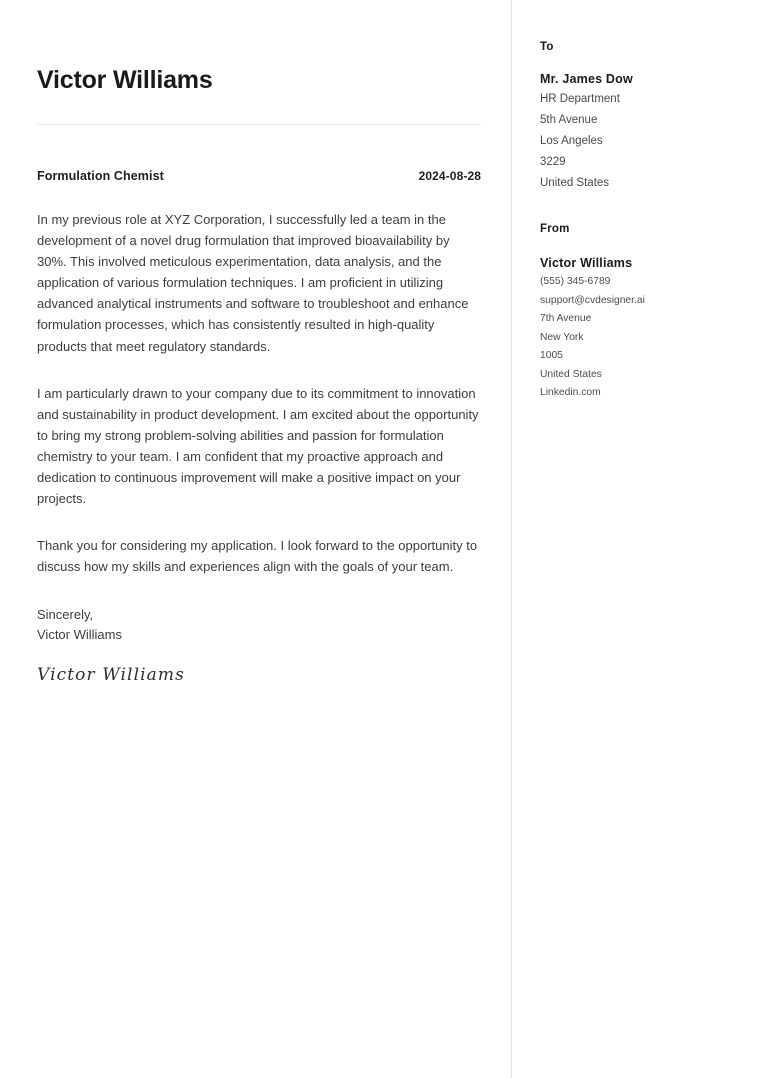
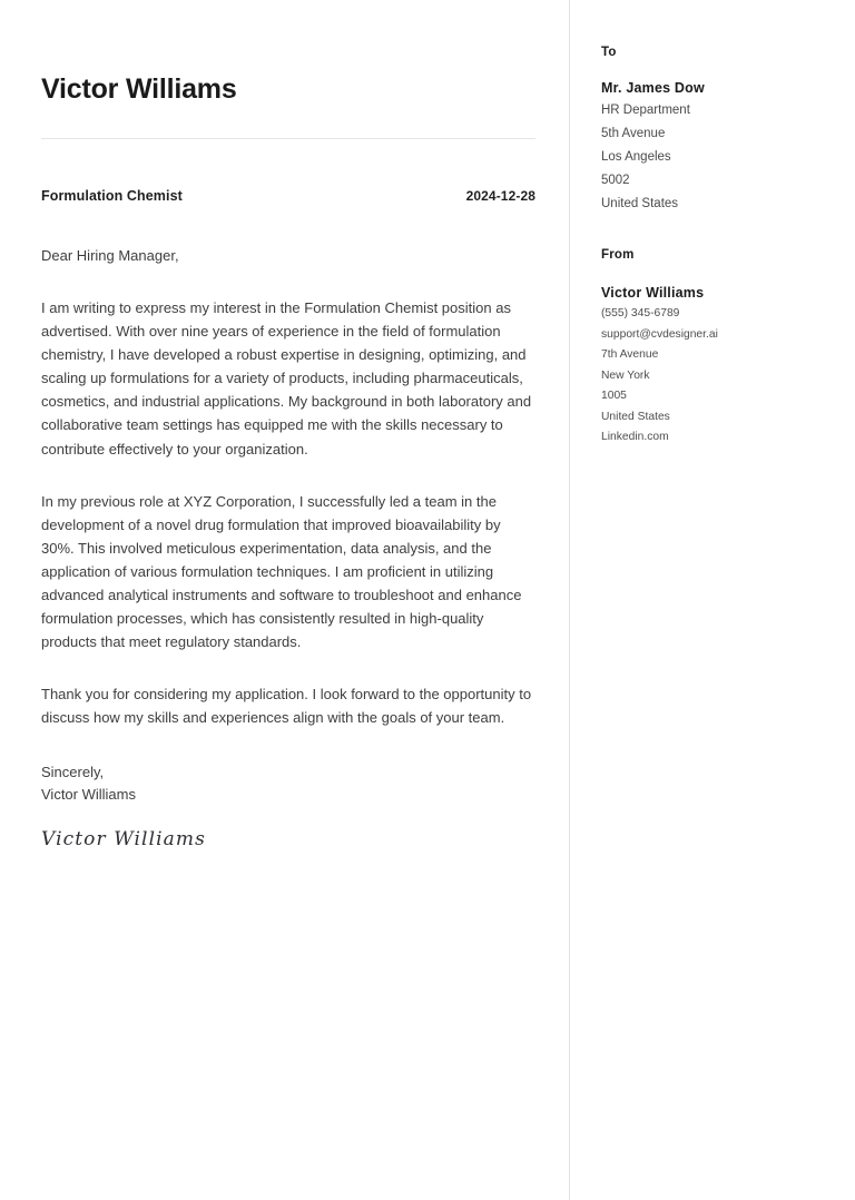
  Victor Williams
  Formulation Chemist
- 2024-08-28
+ 2024-12-28
+ Dear Hiring Manager,
+ I am writing to express my interest in the Formulation Chemist position as advertised. With over nine years of experience in the field of formulation chemistry, I have developed a robust expertise in designing, optimizing, and scaling up formulations for a variety of products, including pharmaceuticals, cosmetics, and industrial applications. My background in both laboratory and collaborative team settings has equipped me with the skills necessary to contribute effectively to your organization.
  In my previous role at XYZ Corporation, I successfully led a team in the development of a novel drug formulation that improved bioavailability by 30%. This involved meticulous experimentation, data analysis, and the application of various formulation techniques. I am proficient in utilizing advanced analytical instruments and software to troubleshoot and enhance formulation processes, which has consistently resulted in high-quality products that meet regulatory standards.
- I am particularly drawn to your company due to its commitment to innovation and sustainability in product development. I am excited about the opportunity to bring my strong problem-solving abilities and passion for formulation chemistry to your team. I am confident that my proactive approach and dedication to continuous improvement will make a positive impact on your projects.
  Thank you for considering my application. I look forward to the opportunity to discuss how my skills and experiences align with the goals of your team.
  Sincerely,
  Victor Williams
  Victor Williams
  To
  Mr. James Dow
  HR Department
  5th Avenue
  Los Angeles
- 3229
+ 5002
  United States
  From
  Victor Williams
  (555) 345-6789
  support@cvdesigner.ai
  7th Avenue
  New York
  1005
  United States
  Linkedin.com
